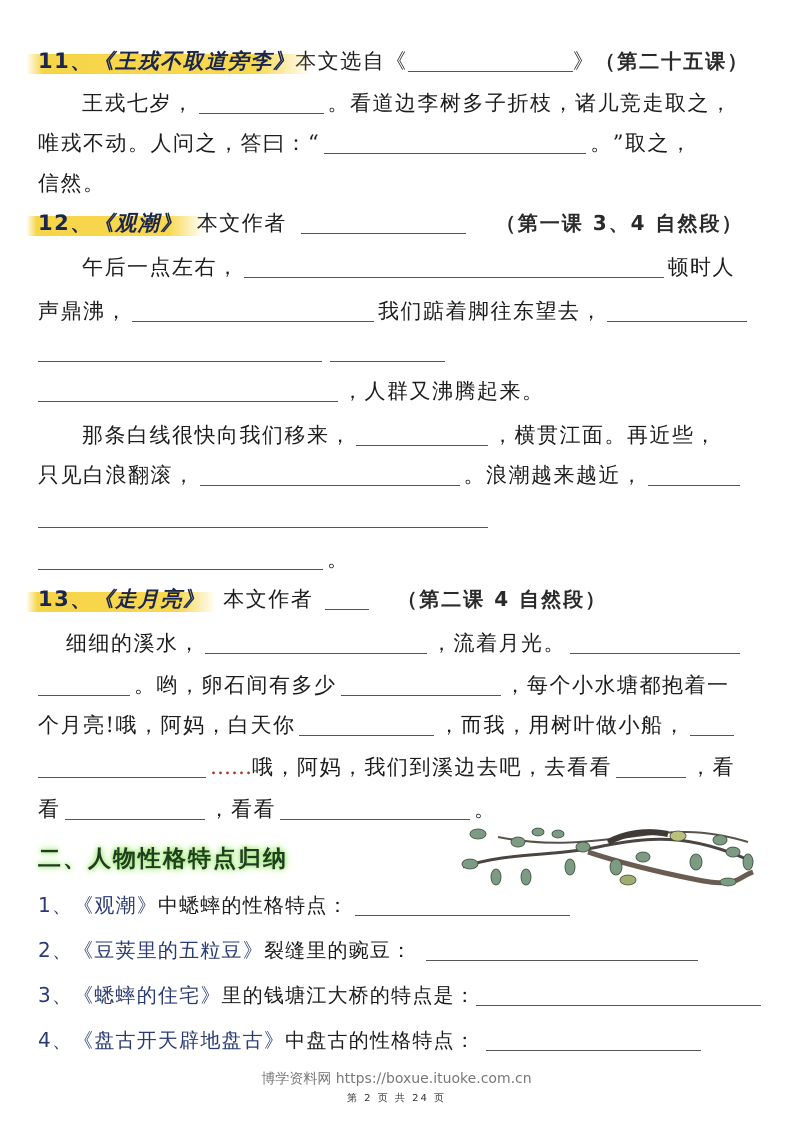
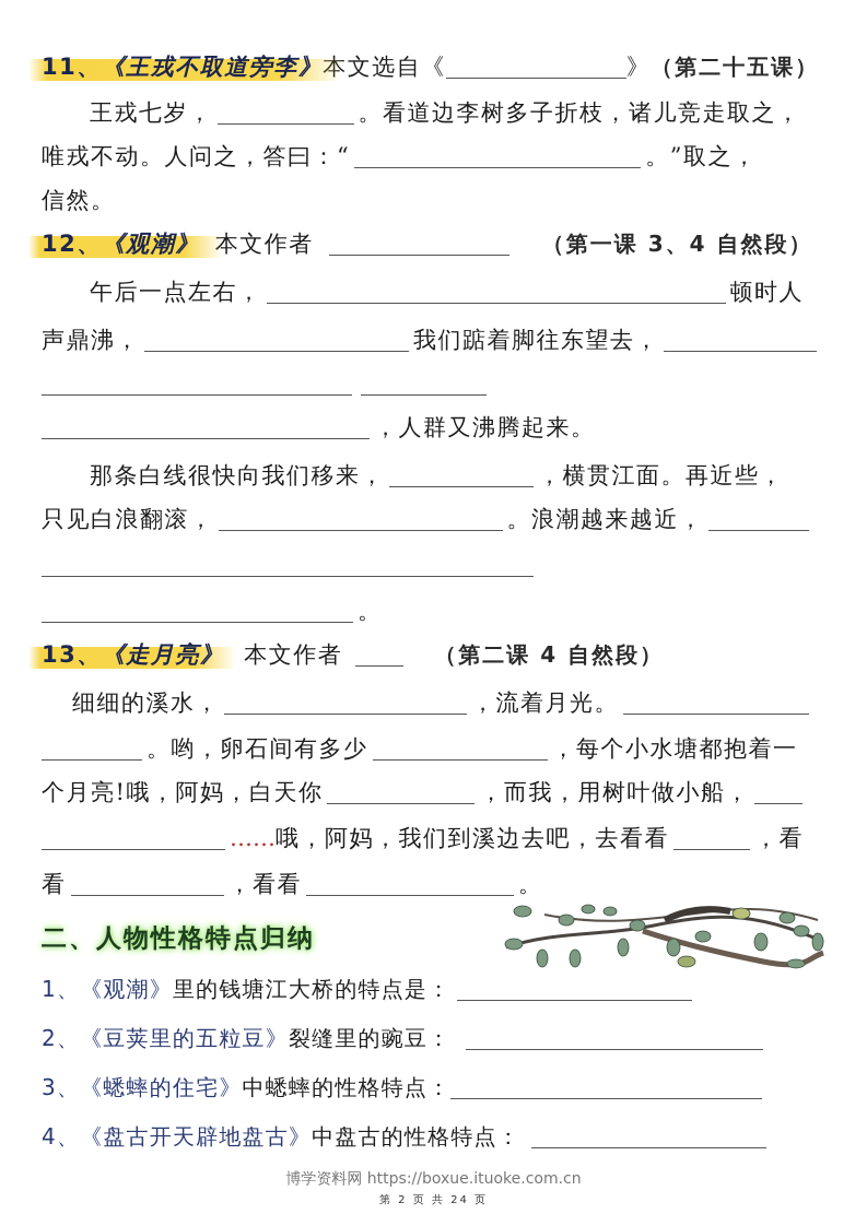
  11、《王戎不取道旁李》 文选自《 》（第二十五课）
  王戎七岁， 。看道边李树多子折枝，诸儿竞走取之，
  唯戎不动。人问之，答曰：“ 。”取之，
  信然。
  12、《观潮》 本文作者 （第一课 3、4 自然段）
  午后一点左右， 顿时人
  声鼎沸， 我们踮着脚往东望去，
  ，人群又沸腾起来。
  那条白线很快向我们移来， ，横贯江面。再近些，
  只见白浪翻滚， 。浪潮越来越近，
  。
  13、《走月亮》 本文作者 （第二课 4 自然段）
  细细的溪水， ，流着月光。
  。哟，卵石间有多少 ，每个小水塘都抱着一
  个月亮!哦，阿妈，白天你 ，而我，用树叶做小船，
  ……哦，阿妈，我们到溪边去吧，去看看 ，看
  看 ，看看 。
  二、人物性格特点归纳
- 1、《观潮》中蟋蟀的性格特点：
+ 1、《观潮》里的钱塘江大桥的特点是：
  2、《豆荚里的五粒豆》裂缝里的豌豆：
- 3、《蟋蟀的住宅》里的钱塘江大桥的特点是：
+ 3、《蟋蟀的住宅》中蟋蟀的性格特点：
  4、《盘古开天辟地盘古》中盘古的性格特点：
  博学资料网 https://boxue.ituoke.com.cn
  第 2 页 共 24 页
